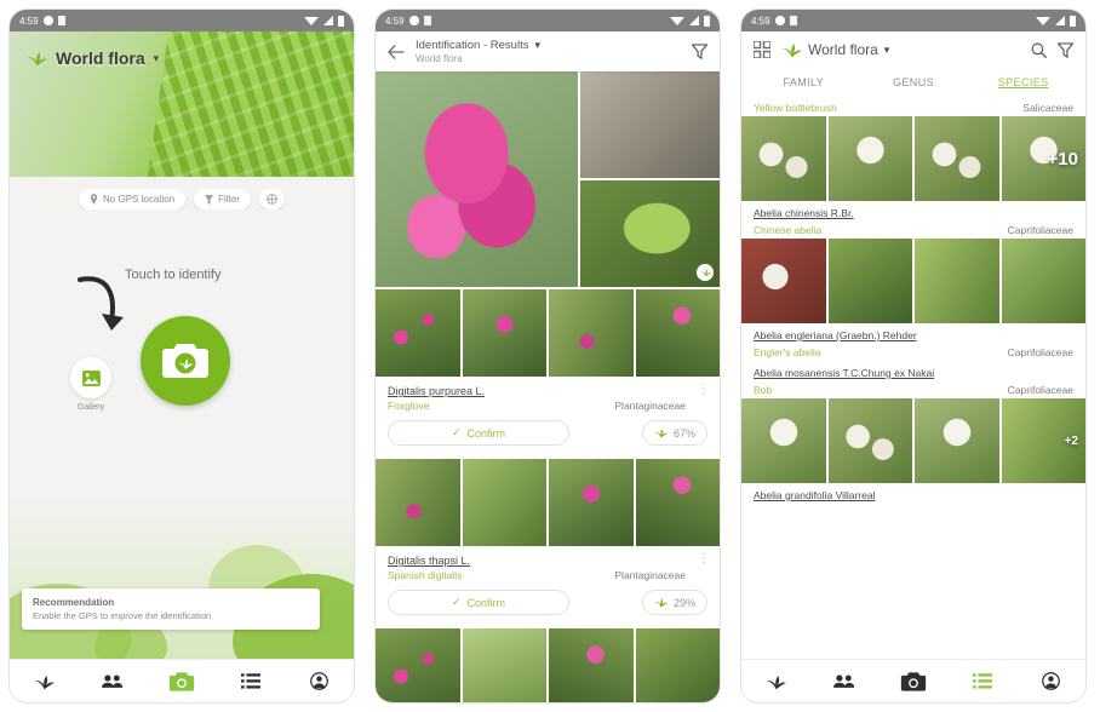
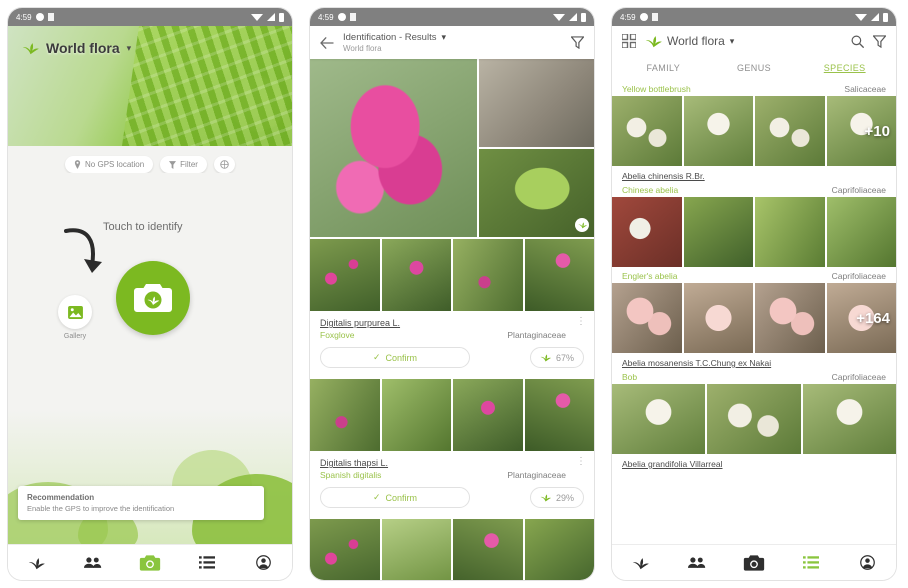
  4:59
  World flora
  ▾
  No GPS location
  Filter
  Touch to identify
  Recommendation
  Enable the GPS to improve the identification
  4:59
  Identification - Results
  ▾
  World flora
  ⋮
  Digitalis purpurea L.
  Foxglove
  Plantaginaceae
  ✓
  Confirm
  67%
  ⋮
  Digitalis thapsi L.
  Spanish digitalis
  Plantaginaceae
  ✓
  Confirm
  29%
  4:59
  World flora
  ▾
  FAMILY
  GENUS
  SPECIES
  Yellow bottlebrush
  Salicaceae
  +10
  Abelia chinensis R.Br.
  Chinese abelia
  Caprifoliaceae
- Abelia engleriana (Graebn.) Rehder
  Engler's abelia
  Caprifoliaceae
+ +164
  Abelia mosanensis T.C.Chung ex Nakai
  Bob
  Caprifoliaceae
- +2
  Abelia grandifolia Villarreal
